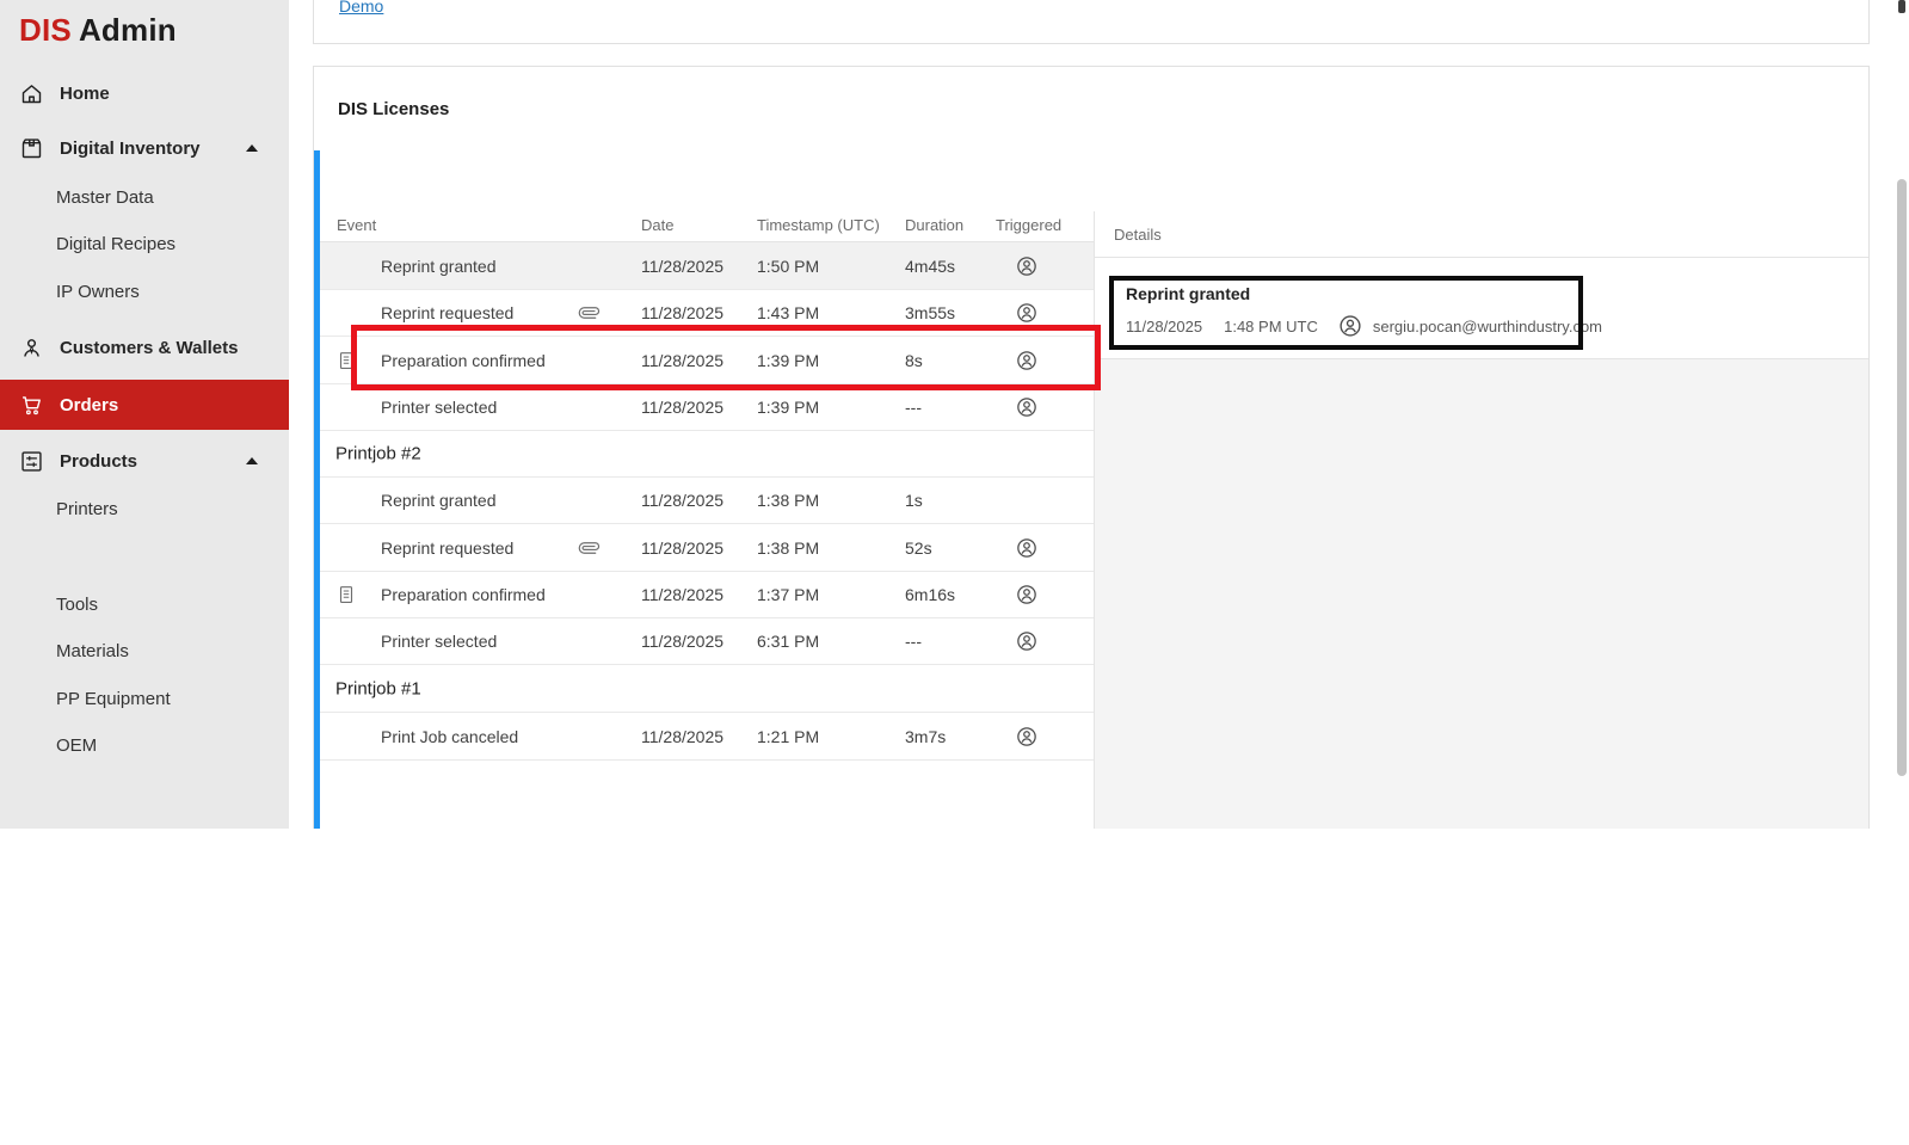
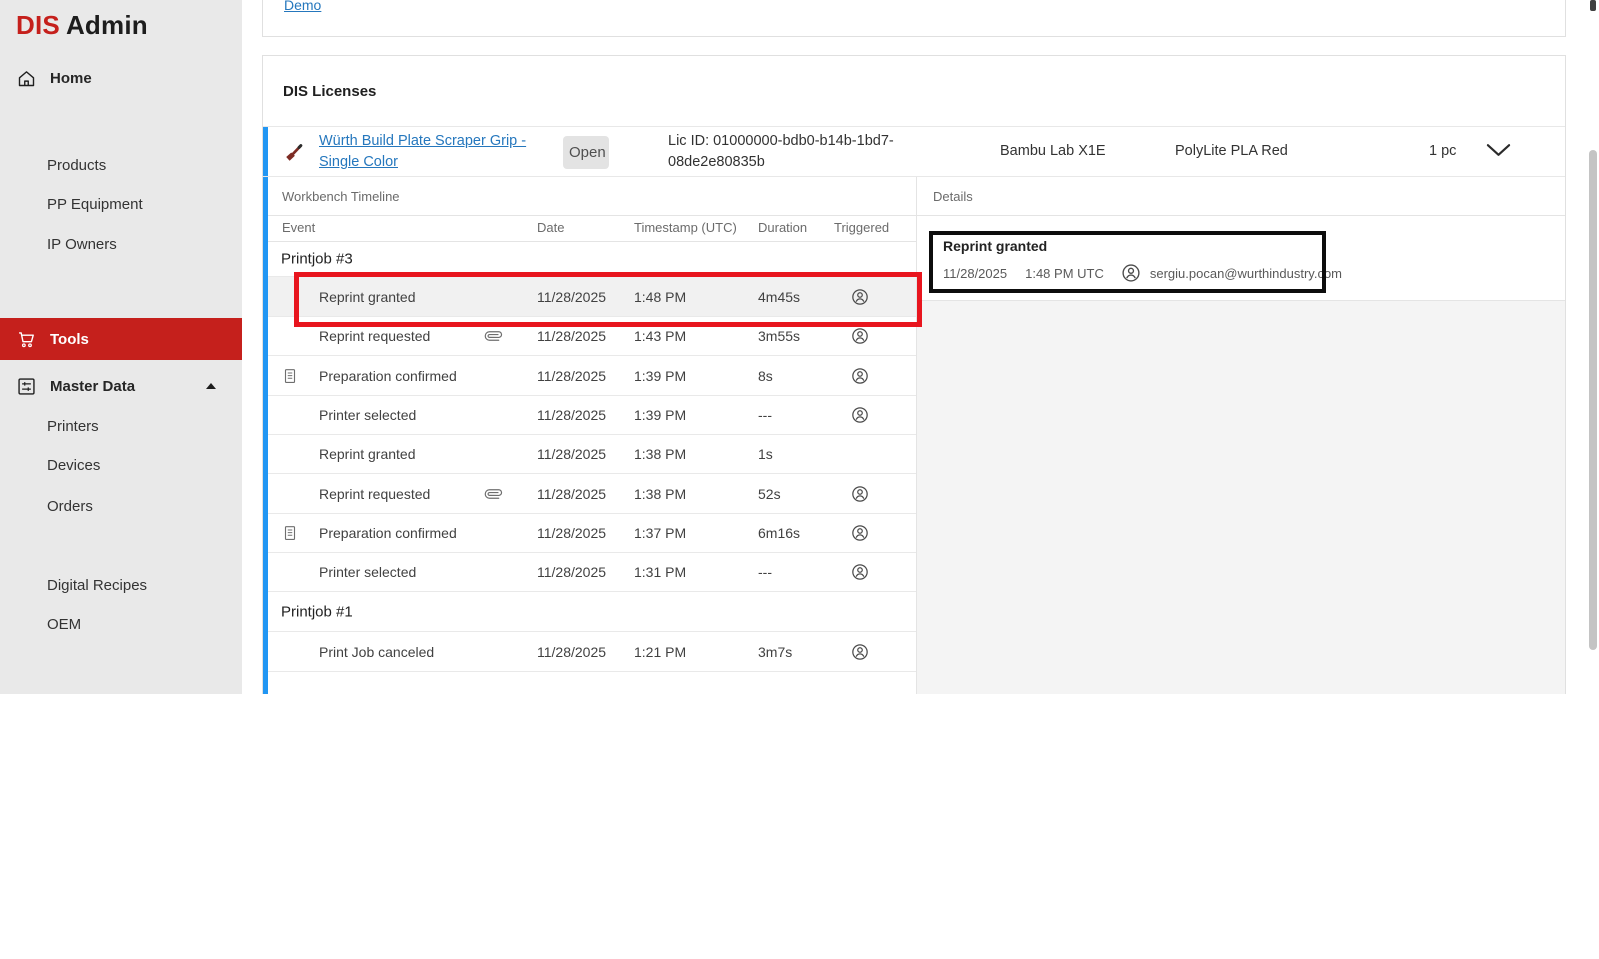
  DIS Admin
  Home
- Digital Inventory
- Master Data
+ Products
- Digital Recipes
+ PP Equipment
  IP Owners
- Customers & Wallets
- Orders
+ Tools
- Products
+ Master Data
  Printers
+ Devices
- Tools
+ Orders
- Materials
- PP Equipment
+ Digital Recipes
  OEM
  Demo
  DIS Licenses
+ Würth Build Plate Scraper Grip - Single Color
+ Open
+ Lic ID: 01000000-bdb0-b14b-1bd7-08de2e80835b
+ Bambu Lab X1E
+ PolyLite PLA Red
+ 1 pc
+ Workbench Timeline
  Event
  Date
  Timestamp (UTC)
  Duration
  Triggered
+ Printjob #3
  Reprint granted
  11/28/2025
- 1:50 PM
+ 1:48 PM
  4m45s
  Reprint requested
  11/28/2025
  1:43 PM
  3m55s
  Preparation confirmed
  11/28/2025
  1:39 PM
  8s
  Printer selected
  11/28/2025
  1:39 PM
  ---
- Printjob #2
  Reprint granted
  11/28/2025
  1:38 PM
  1s
  Reprint requested
  11/28/2025
  1:38 PM
  52s
  Preparation confirmed
  11/28/2025
  1:37 PM
  6m16s
  Printer selected
  11/28/2025
- 6:31 PM
+ 1:31 PM
  ---
  Printjob #1
  Print Job canceled
  11/28/2025
  1:21 PM
  3m7s
  Details
  Reprint granted
  11/28/2025
  1:48 PM UTC
  sergiu.pocan@wurthindustry.com
